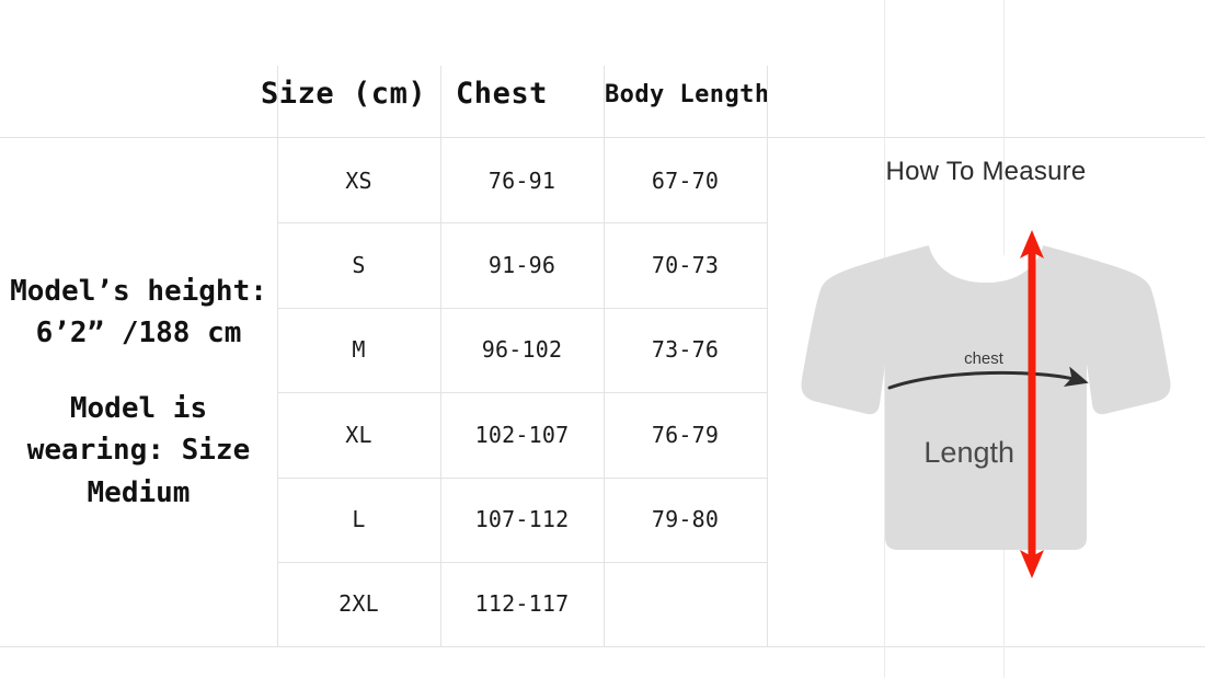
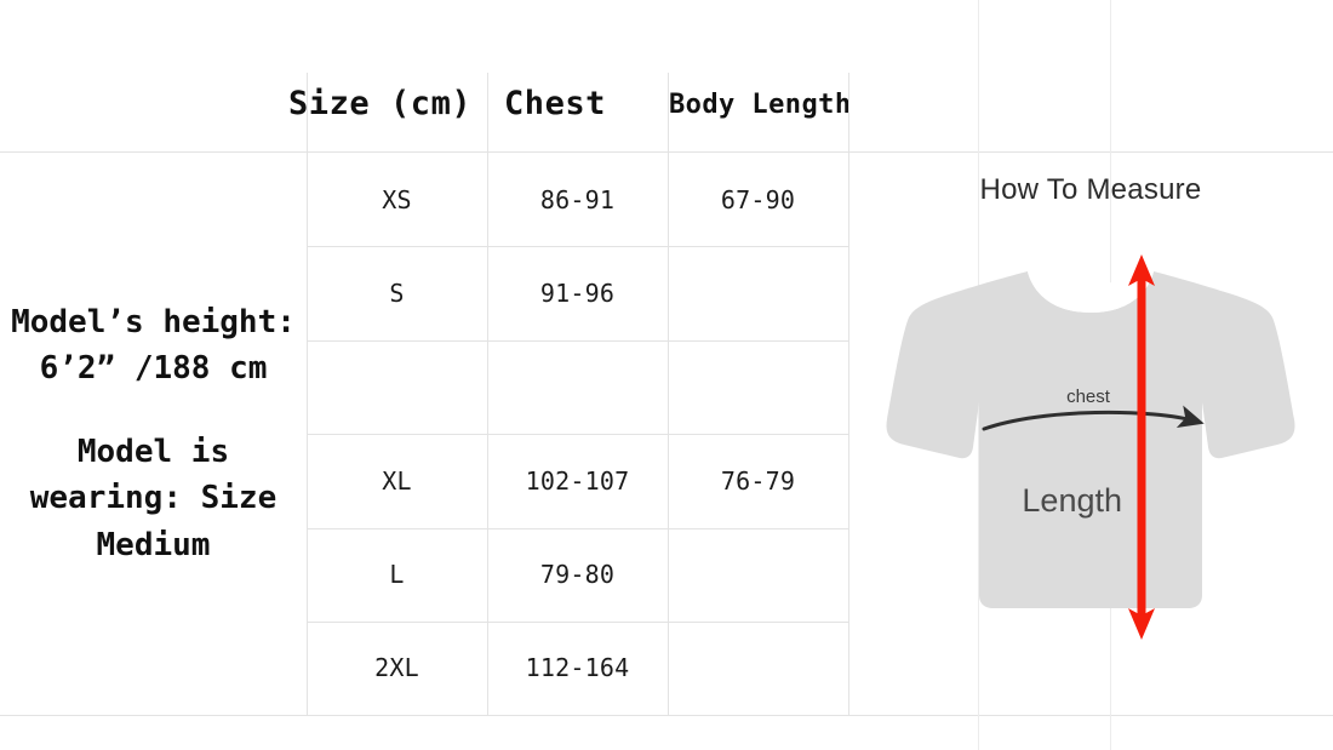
  Size (cm)
  Chest
  Body Length
  Model’s height: 6’2” /188 cm
  Model is wearing: Size Medium
  XS
- 76-91
+ 86-91
- 67-70
+ 67-90
  S
  91-96
- 70-73
- M
- 96-102
- 73-76
  XL
  102-107
  76-79
  L
- 107-112
  79-80
  2XL
- 112-117
+ 112-164
  How To Measure
  chest
  Length
